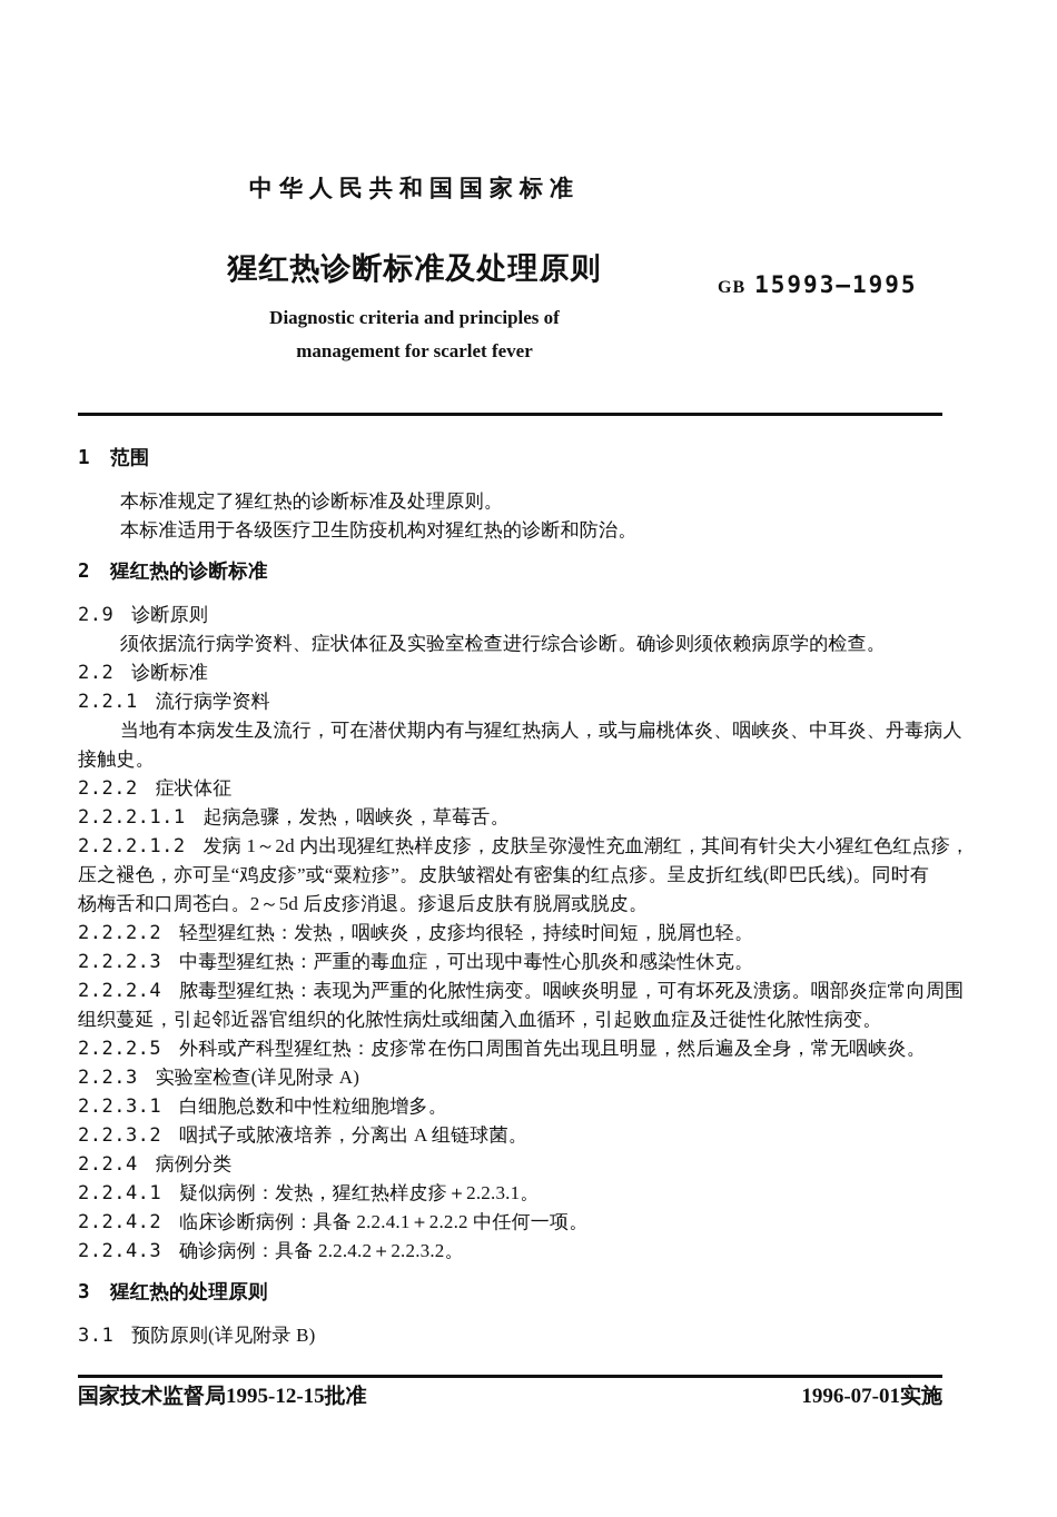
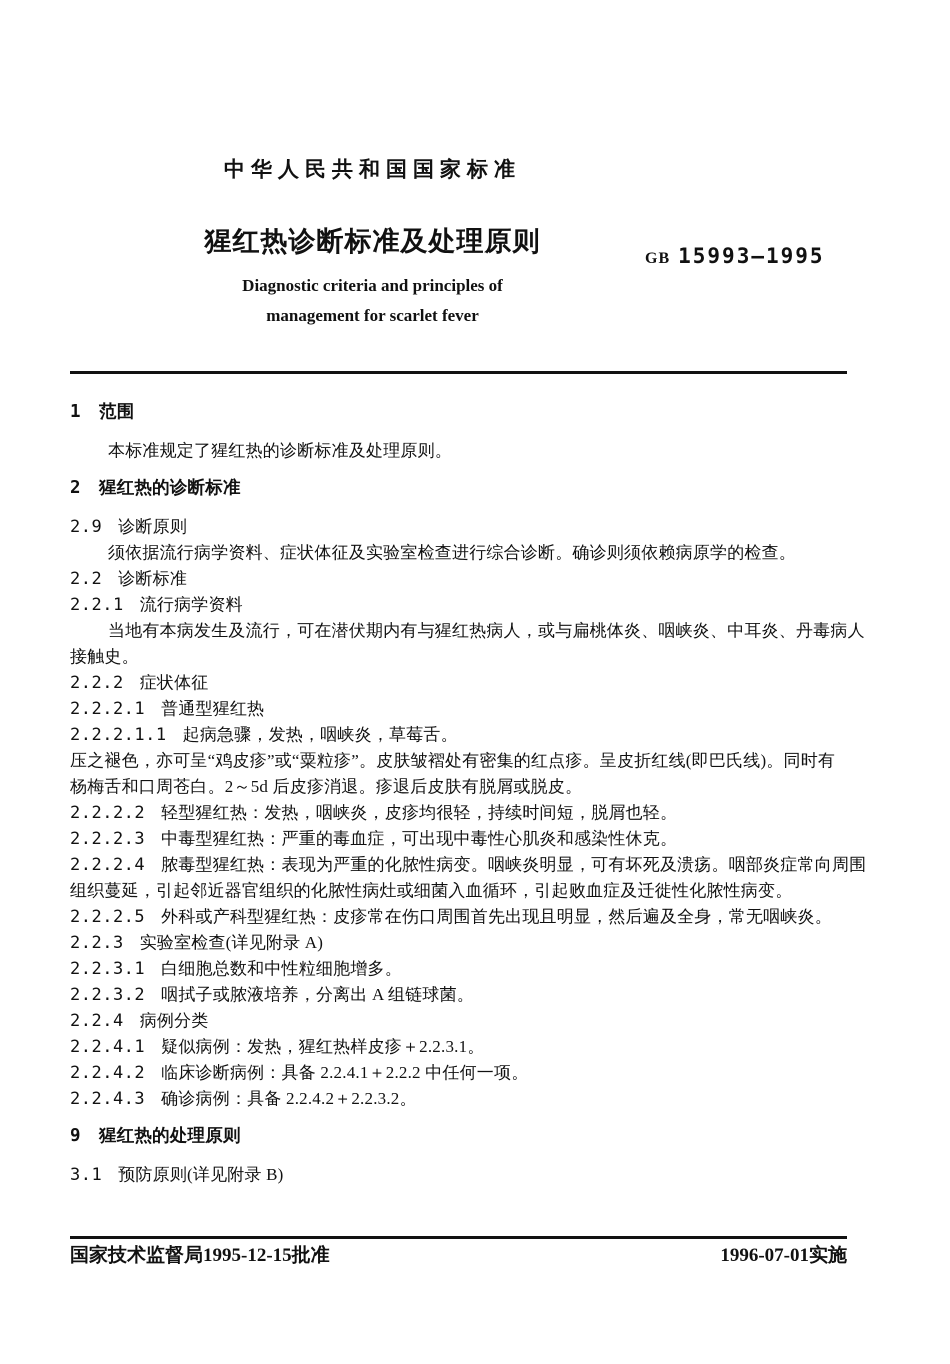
  中华人民共和国国家标准
  猩红热诊断标准及处理原则
  GB 15993—1995
  Diagnostic criteria and principles of
  management for scarlet fever
  1 范围
  本标准规定了猩红热的诊断标准及处理原则。
- 本标准适用于各级医疗卫生防疫机构对猩红热的诊断和防治。
  2 猩红热的诊断标准
  2.9 诊断原则
  须依据流行病学资料、症状体征及实验室检查进行综合诊断。确诊则须依赖病原学的检查。
  2.2 诊断标准
  2.2.1 流行病学资料
  当地有本病发生及流行，可在潜伏期内有与猩红热病人，或与扁桃体炎、咽峡炎、中耳炎、丹毒病人
  接触史。
  2.2.2 症状体征
+ 2.2.2.1 普通型猩红热
  2.2.2.1.1 起病急骤，发热，咽峡炎，草莓舌。
- 2.2.2.1.2 发病 1～2d 内出现猩红热样皮疹，皮肤呈弥漫性充血潮红，其间有针尖大小猩红色红点疹，
  压之褪色，亦可呈“鸡皮疹”或“粟粒疹”。皮肤皱褶处有密集的红点疹。呈皮折红线(即巴氏线)。同时有
  杨梅舌和口周苍白。2～5d 后皮疹消退。疹退后皮肤有脱屑或脱皮。
  2.2.2.2 轻型猩红热：发热，咽峡炎，皮疹均很轻，持续时间短，脱屑也轻。
  2.2.2.3 中毒型猩红热：严重的毒血症，可出现中毒性心肌炎和感染性休克。
  2.2.2.4 脓毒型猩红热：表现为严重的化脓性病变。咽峡炎明显，可有坏死及溃疡。咽部炎症常向周围
  组织蔓延，引起邻近器官组织的化脓性病灶或细菌入血循环，引起败血症及迁徙性化脓性病变。
  2.2.2.5 外科或产科型猩红热：皮疹常在伤口周围首先出现且明显，然后遍及全身，常无咽峡炎。
  2.2.3 实验室检查(详见附录 A)
  2.2.3.1 白细胞总数和中性粒细胞增多。
  2.2.3.2 咽拭子或脓液培养，分离出 A 组链球菌。
  2.2.4 病例分类
  2.2.4.1 疑似病例：发热，猩红热样皮疹＋2.2.3.1。
  2.2.4.2 临床诊断病例：具备 2.2.4.1＋2.2.2 中任何一项。
  2.2.4.3 确诊病例：具备 2.2.4.2＋2.2.3.2。
- 3 猩红热的处理原则
+ 9 猩红热的处理原则
  3.1 预防原则(详见附录 B)
  国家技术监督局1995-12-15批准
  1996-07-01实施
